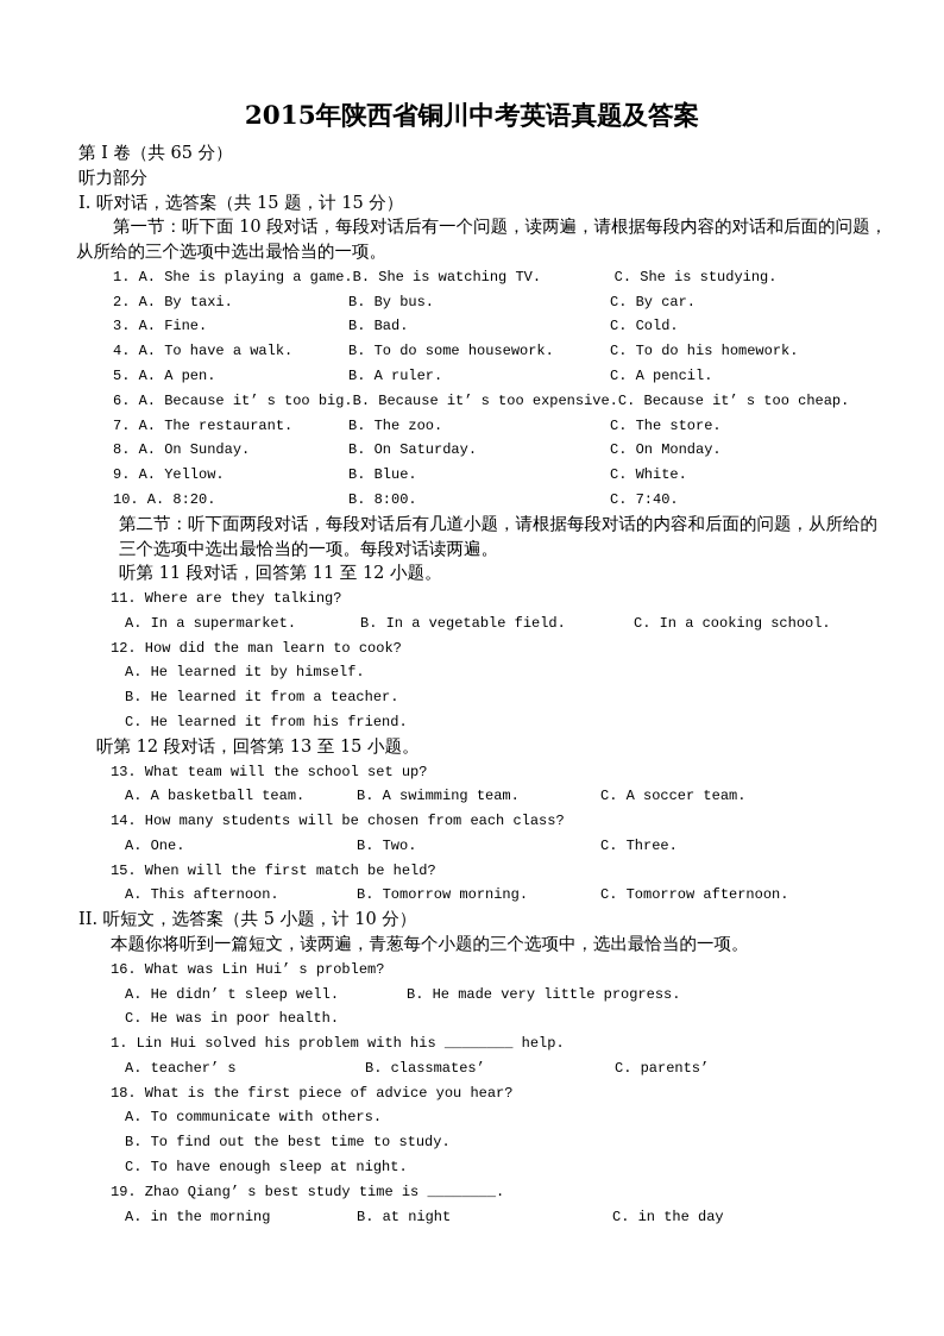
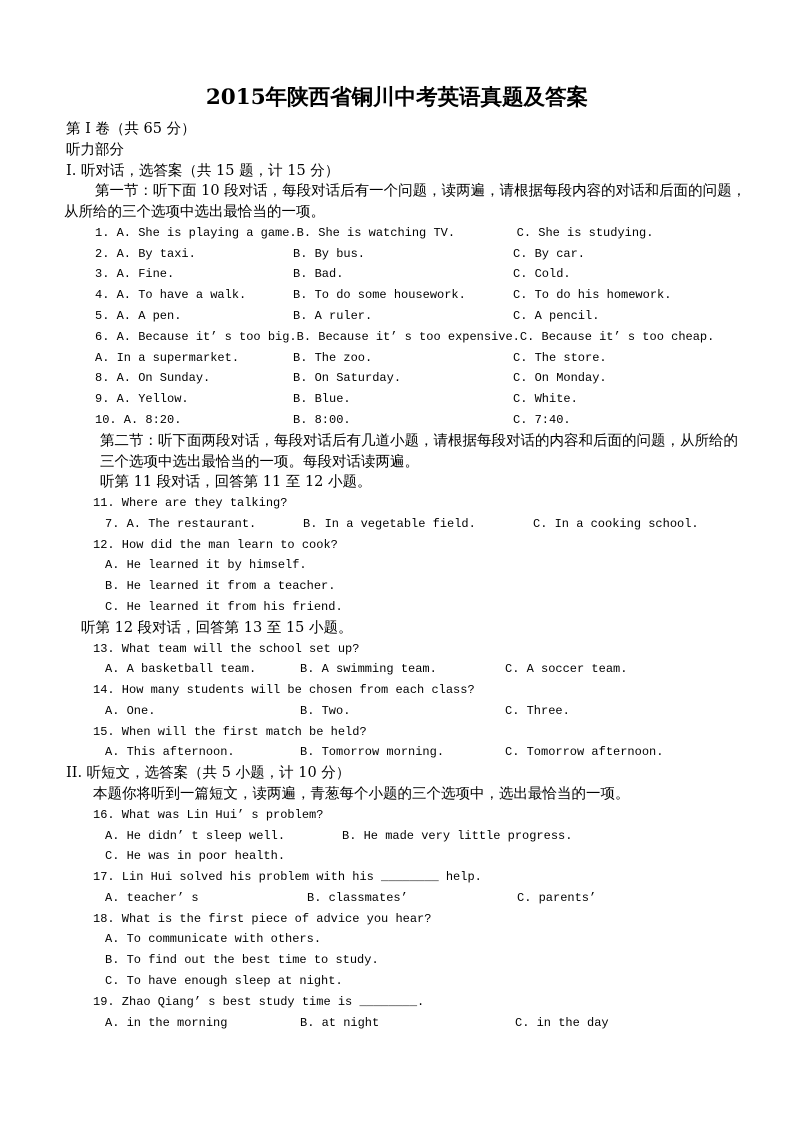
  2015年陕西省铜川中考英语真题及答案
  第 I 卷（共 65 分）
  听力部分
  I. 听对话，选答案（共 15 题，计 15 分）
  第一节：听下面 10 段对话，每段对话后有一个问题，读两遍，请根据每段内容的对话和后面的问题，
  从所给的三个选项中选出最恰当的一项。
  1. A. She is playing a game.B. She is watching TV. C. She is studying.
  2. A. By taxi. B. By bus. C. By car.
  3. A. Fine. B. Bad. C. Cold.
  4. A. To have a walk. B. To do some housework. C. To do his homework.
  5. A. A pen. B. A ruler. C. A pencil.
  6. A. Because it’ s too big.B. Because it’ s too expensive.C. Because it’ s too cheap.
- 7. A. The restaurant. B. The zoo. C. The store.
+ A. In a supermarket. B. The zoo. C. The store.
  8. A. On Sunday. B. On Saturday. C. On Monday.
  9. A. Yellow. B. Blue. C. White.
  10. A. 8:20. B. 8:00. C. 7:40.
  第二节：听下面两段对话，每段对话后有几道小题，请根据每段对话的内容和后面的问题，从所给的
  三个选项中选出最恰当的一项。每段对话读两遍。
  听第 11 段对话，回答第 11 至 12 小题。
  11. Where are they talking?
- A. In a supermarket. B. In a vegetable field. C. In a cooking school.
+ 7. A. The restaurant. B. In a vegetable field. C. In a cooking school.
  12. How did the man learn to cook?
  A. He learned it by himself.
  B. He learned it from a teacher.
  C. He learned it from his friend.
  听第 12 段对话，回答第 13 至 15 小题。
  13. What team will the school set up?
  A. A basketball team. B. A swimming team. C. A soccer team.
  14. How many students will be chosen from each class?
  A. One. B. Two. C. Three.
  15. When will the first match be held?
  A. This afternoon. B. Tomorrow morning. C. Tomorrow afternoon.
  II. 听短文，选答案（共 5 小题，计 10 分）
  本题你将听到一篇短文，读两遍，青葱每个小题的三个选项中，选出最恰当的一项。
  16. What was Lin Hui’ s problem?
  A. He didn’ t sleep well. B. He made very little progress.
  C. He was in poor health.
- 1. Lin Hui solved his problem with his ________ help.
+ 17. Lin Hui solved his problem with his ________ help.
  A. teacher’ s B. classmates’ C. parents’
  18. What is the first piece of advice you hear?
  A. To communicate with others.
  B. To find out the best time to study.
  C. To have enough sleep at night.
  19. Zhao Qiang’ s best study time is ________.
  A. in the morning B. at night C. in the day
